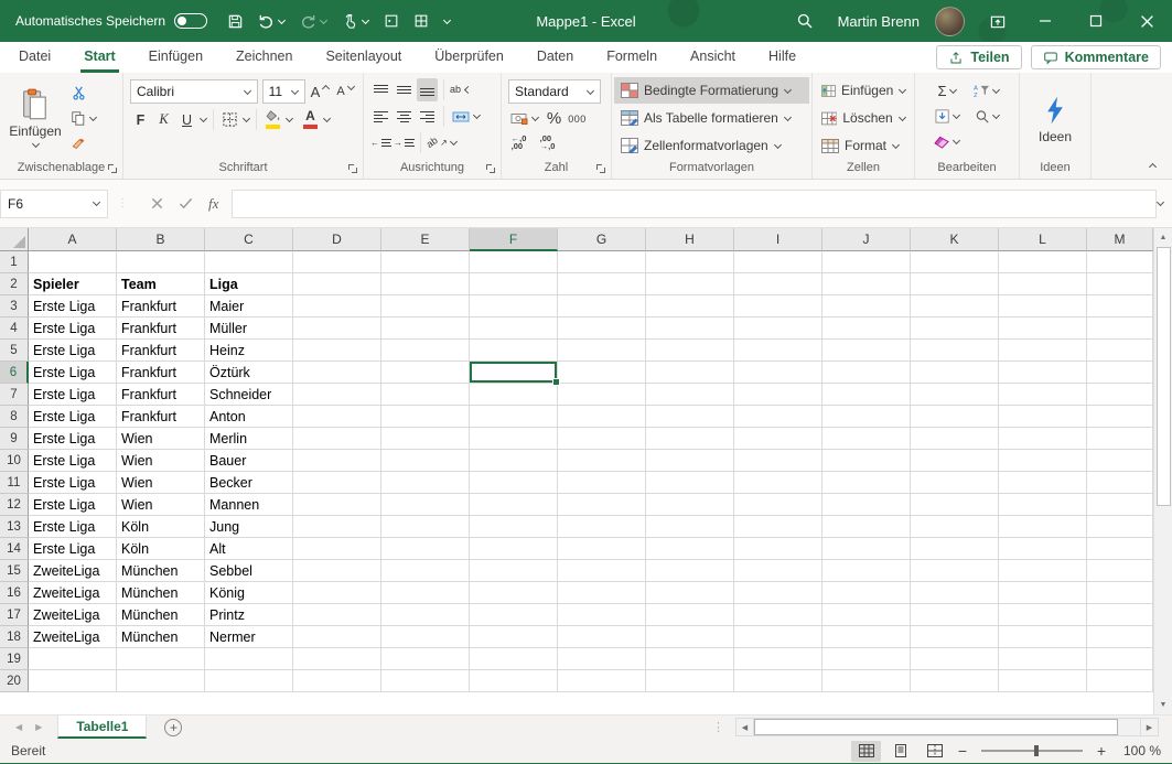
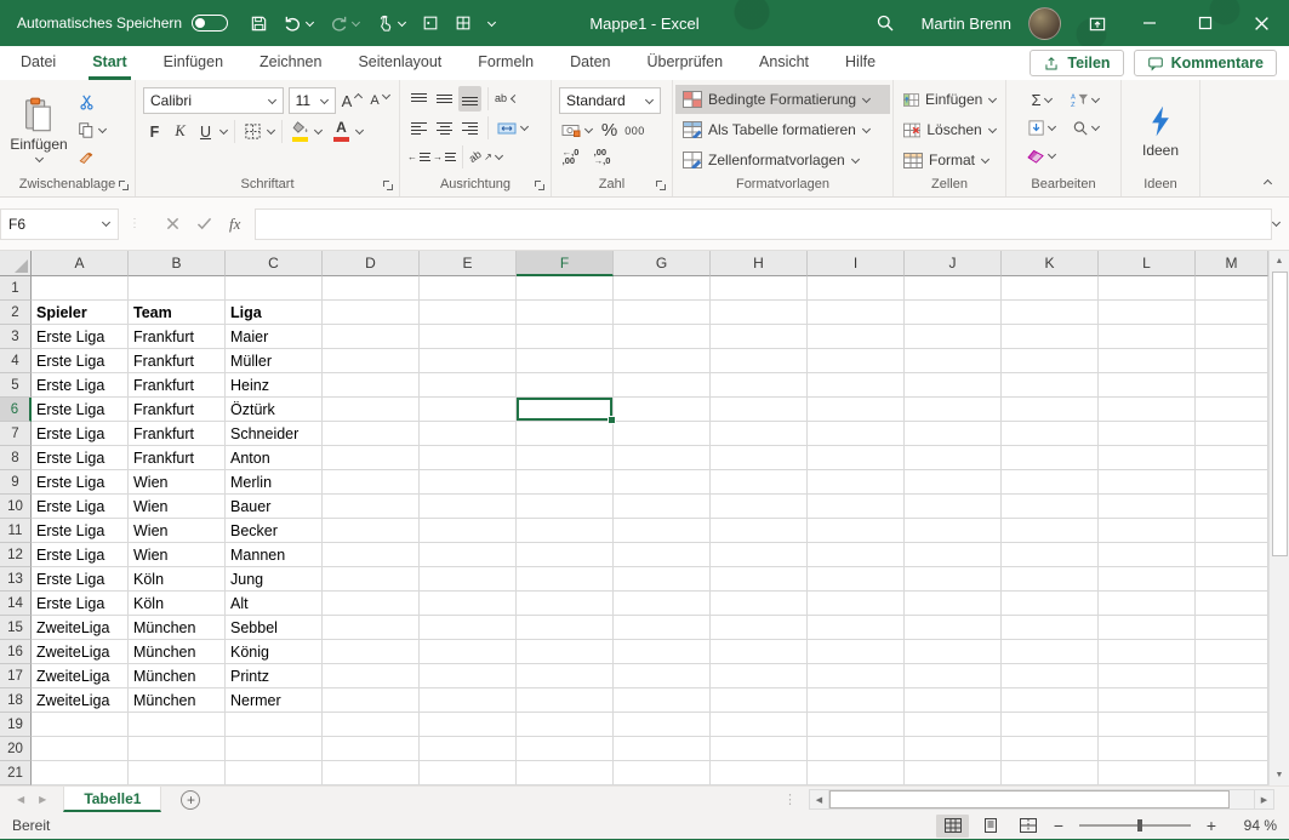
  Automatisches Speichern
  Mappe1 - Excel
  Martin Brenn
  Datei
  Start
  Einfügen
  Zeichnen
  Seitenlayout
- Überprüfen
+ Formeln
  Daten
- Formeln
+ Überprüfen
  Ansicht
  Hilfe
  Teilen
  Kommentare
  Einfügen
  Zwischenablage
  Calibri
  11
  A
  A
  F
  K
  U
  A
  Schriftart
  ab
  ←
  →
  ↗
  Ausrichtung
  Standard
  %
  000
  ←,0
  ,00
  ,00
  →,0
  Zahl
  Bedingte Formatierung
  Als Tabelle formatieren
  Zellenformatvorlagen
  Formatvorlagen
  Einfügen
  Löschen
  Format
  Zellen
  Σ
  Bearbeiten
  Ideen
  Ideen
  F6
  ⋮
  fx
  A
  B
  C
  D
  E
  F
  G
  H
  I
  J
  K
  L
  M
  1
  2
  Spieler
  Team
  Liga
  3
  Erste Liga
  Frankfurt
  Maier
  4
  Erste Liga
  Frankfurt
  Müller
  5
  Erste Liga
  Frankfurt
  Heinz
  6
  Erste Liga
  Frankfurt
  Öztürk
  7
  Erste Liga
  Frankfurt
  Schneider
  8
  Erste Liga
  Frankfurt
  Anton
  9
  Erste Liga
  Wien
  Merlin
  10
  Erste Liga
  Wien
  Bauer
  11
  Erste Liga
  Wien
  Becker
  12
  Erste Liga
  Wien
  Mannen
  13
  Erste Liga
  Köln
  Jung
  14
  Erste Liga
  Köln
  Alt
  15
  ZweiteLiga
  München
  Sebbel
  16
  ZweiteLiga
  München
  König
  17
  ZweiteLiga
  München
  Printz
  18
  ZweiteLiga
  München
  Nermer
  19
  20
+ 21
  ◀
  ▶
  Tabelle1
  +
  ⋮
  Bereit
  −
  +
- 100 %
+ 94 %
